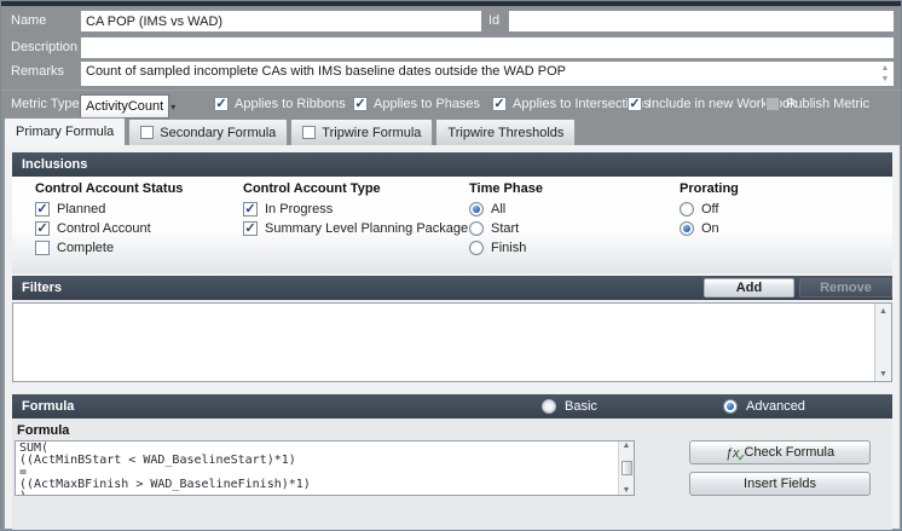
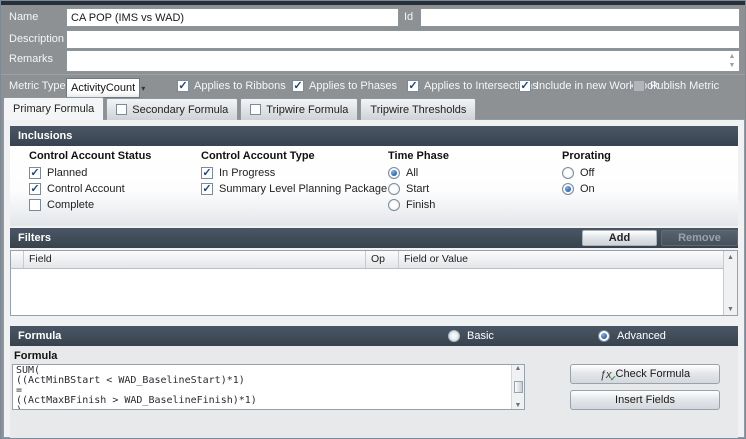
  Name
  CA POP (IMS vs WAD)
  Id
  Description
  Remarks
- Count of sampled incomplete CAs with IMS baseline dates outside the WAD POP
  Metric Type
  ActivityCount
  ▾
  Applies to Ribbons
  Applies to Phases
  Applies to Intersects
  Include in new Worok
  Publish Metric
  Primary Formula
  Secondary Formula
  Tripwire Formula
  Tripwire Thresholds
  Inclusions
  Control Account Status
  Planned
  Control Account
  Complete
  Control Account Type
  In Progress
  Summary Level Planning Package
  Time Phase
  All
  Start
  Finish
  Prorating
  Off
  On
  Filters
  Add
  Remove
+ Field
+ Op
+ Field or Value
  Formula
  Basic
  Advanced
  Formula
  SUM(
  ((ActMinBStart < WAD_BaselineStart)*1)
  =
  ((ActMaxBFinish > WAD_BaselineFinish)*1)
  ƒx
  ✔
  Check Formula
  Insert Fields
